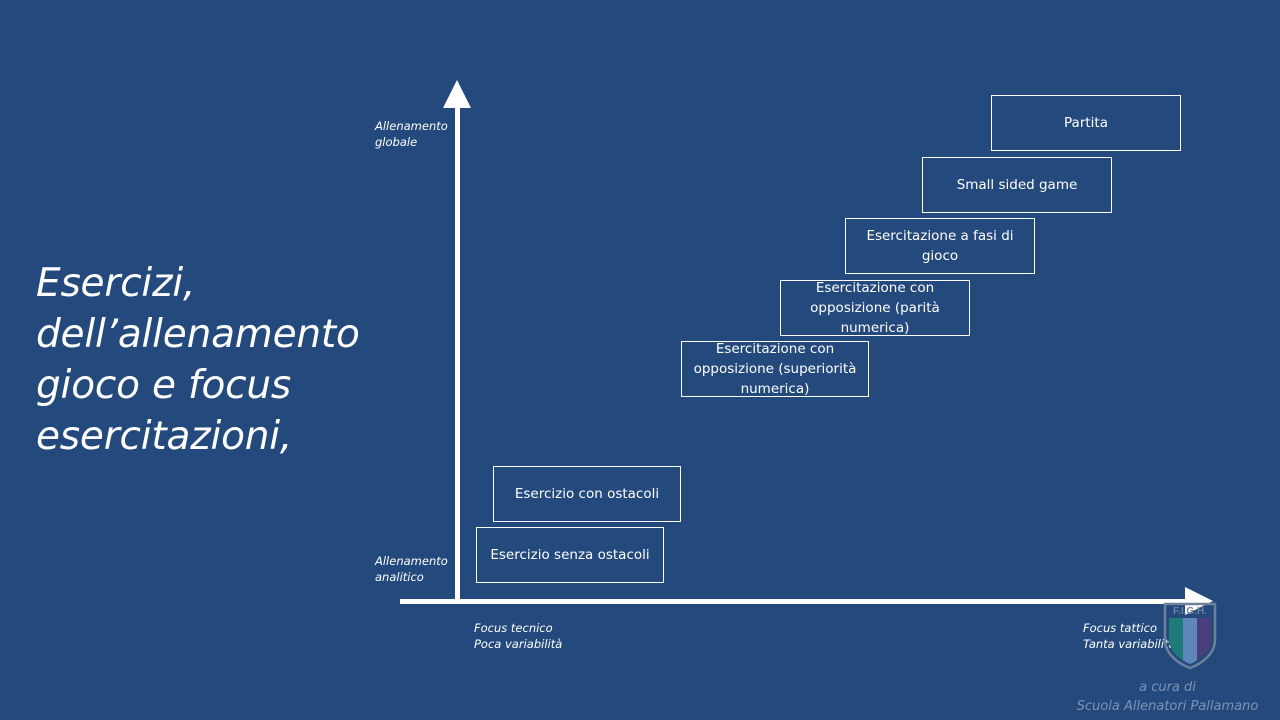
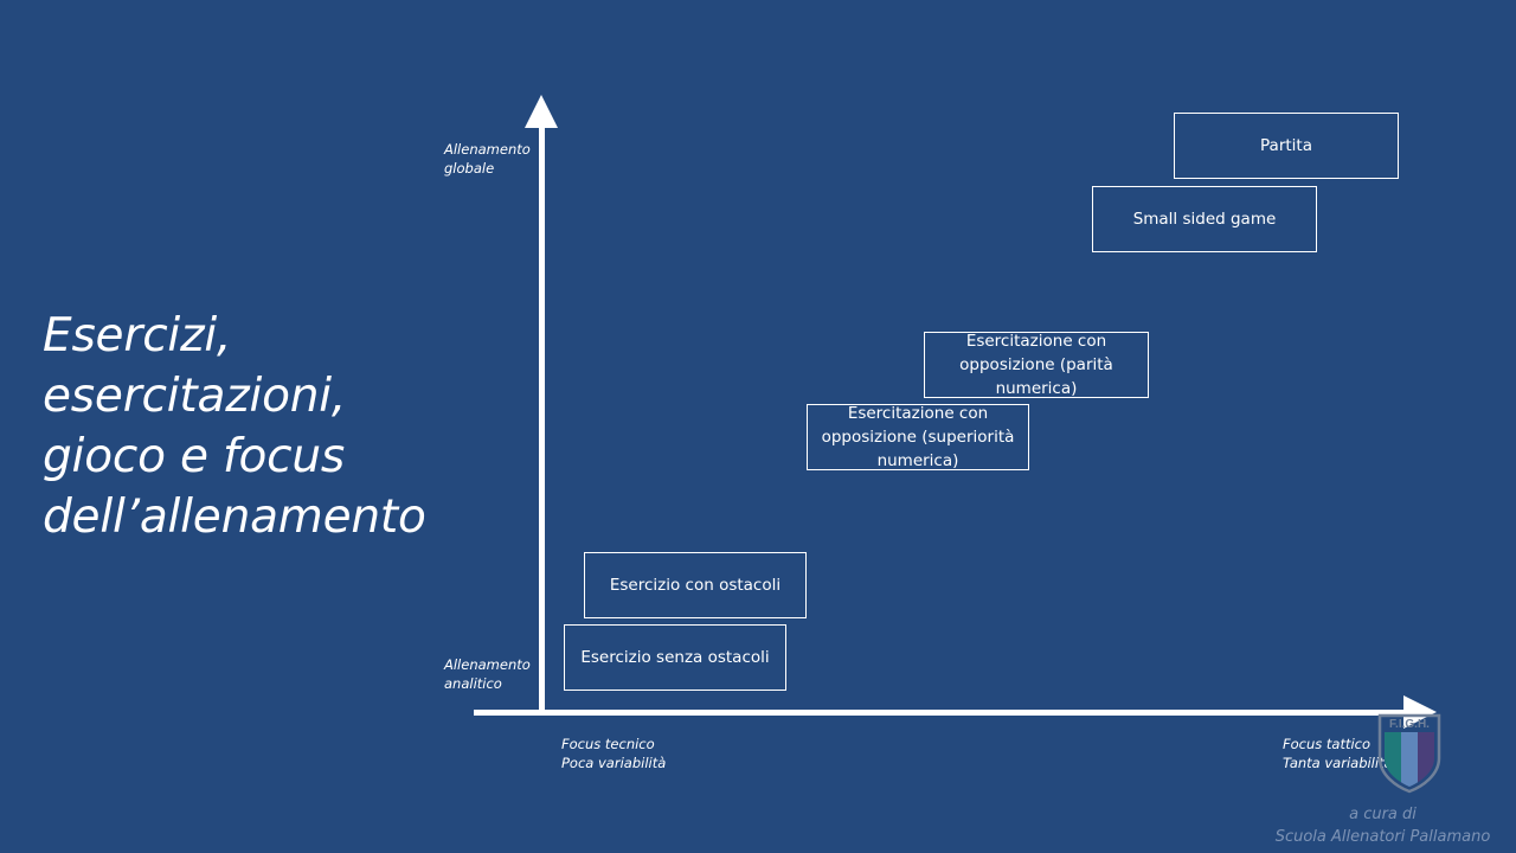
  Esercizi,
- dell’allenamento
+ esercitazioni,
  gioco e focus
- esercitazioni,
+ dell’allenamento
  Allenamento
  globale
  Allenamento
  analitico
  Focus tecnico
  Poca variabilità
  Focus tattico
  Tanta variabili
  Esercizio senza ostacoli
  Esercizio con ostacoli
  Esercitazione con
  opposizione (superiorità
  numerica)
  Esercitazione con
  opposizione (parità
  numerica)
- Esercitazione a fasi di
- gioco
  Small sided game
  Partita
  F.I.G.H.
  a cura di
  Scuola Allenatori Pallamano
